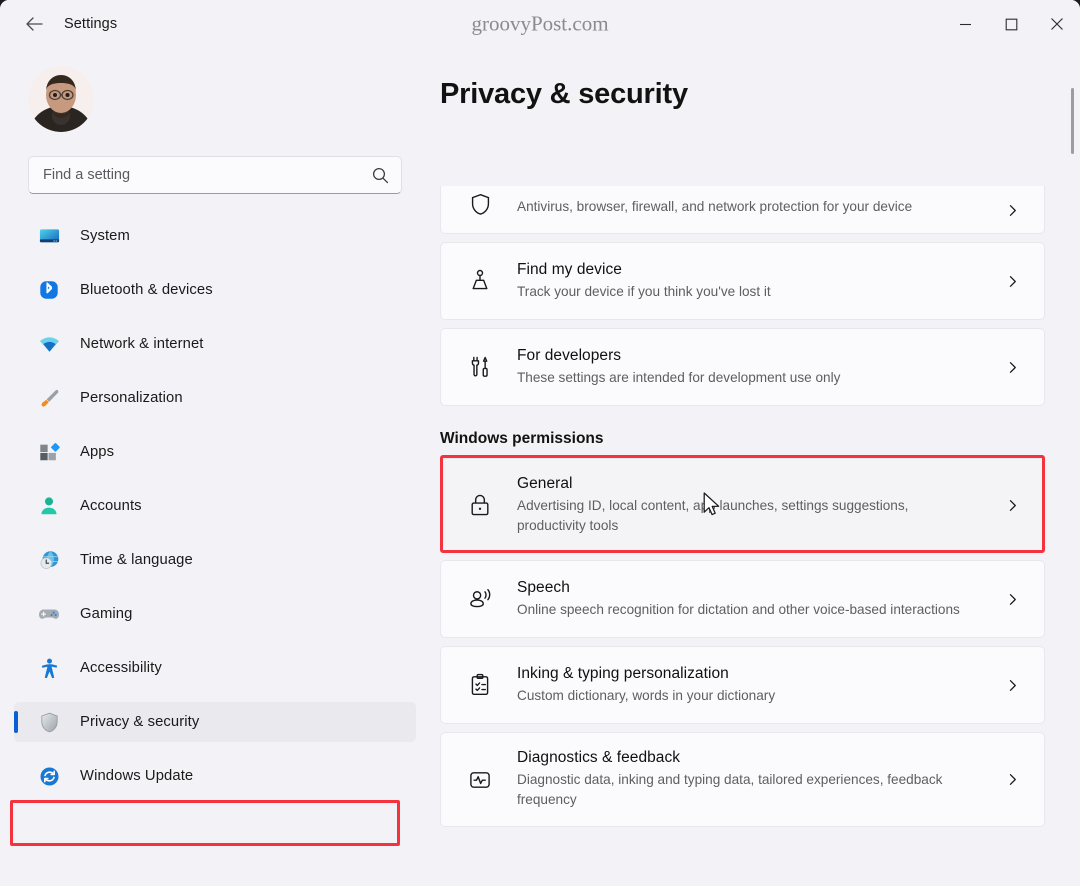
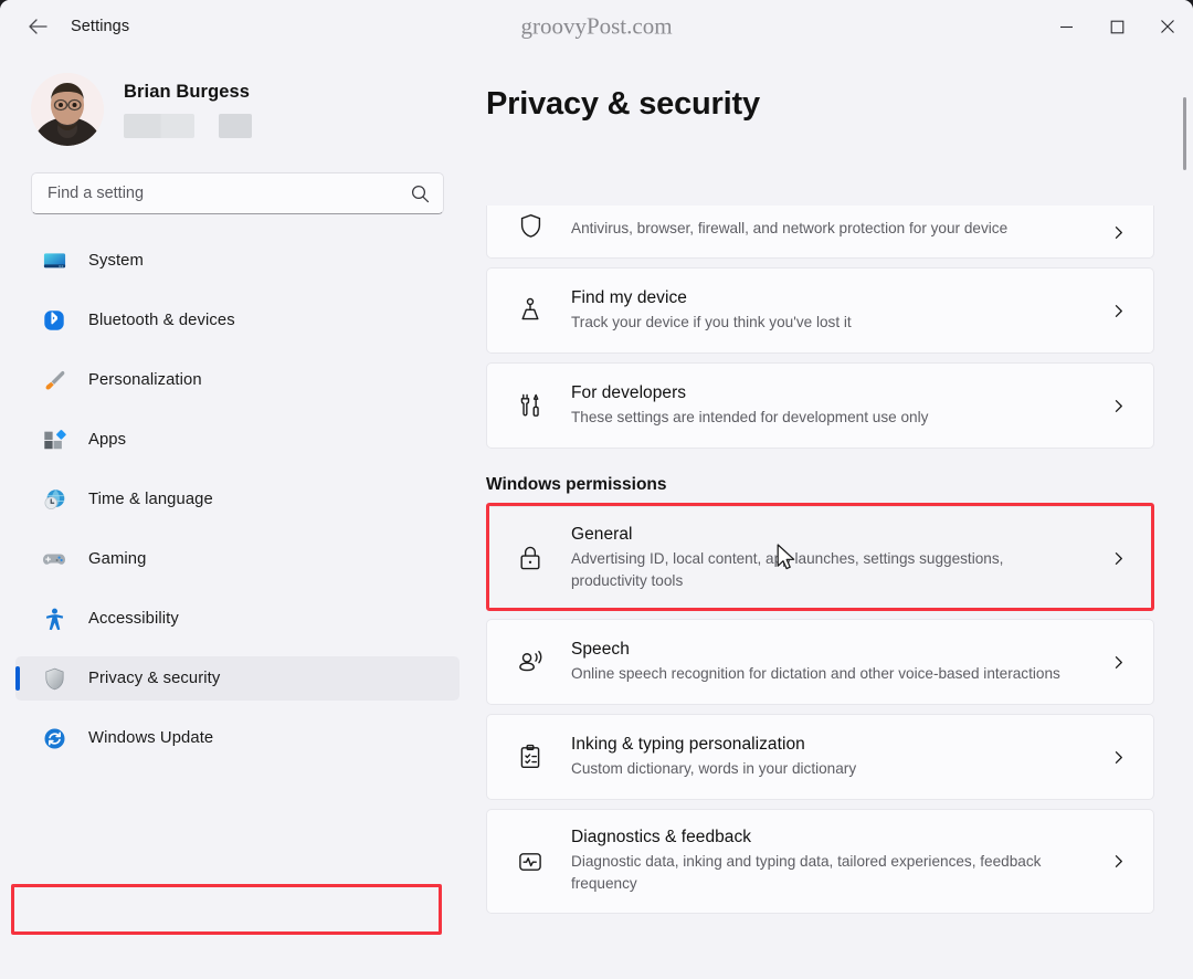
  Settings
  groovyPost.com
+ Brian Burgess
  Find a setting
  System
  Bluetooth & devices
- Network & internet
  Personalization
  Apps
- Accounts
  Time & language
  Gaming
  Accessibility
  Privacy & security
  Windows Update
  Privacy & security
  Antivirus, browser, firewall, and network protection for your device
  Find my device
  Track your device if you think you've lost it
  For developers
  These settings are intended for development use only
  Windows permissions
  General
  Advertising ID, local content, a launches, settings suggestions, productivity tools
  Speech
  Online speech recognition for dictation and other voice-based interactions
  Inking & typing personalization
  Custom dictionary, words in your dictionary
  Diagnostics & feedback
  Diagnostic data, inking and typing data, tailored experiences, feedback frequency
